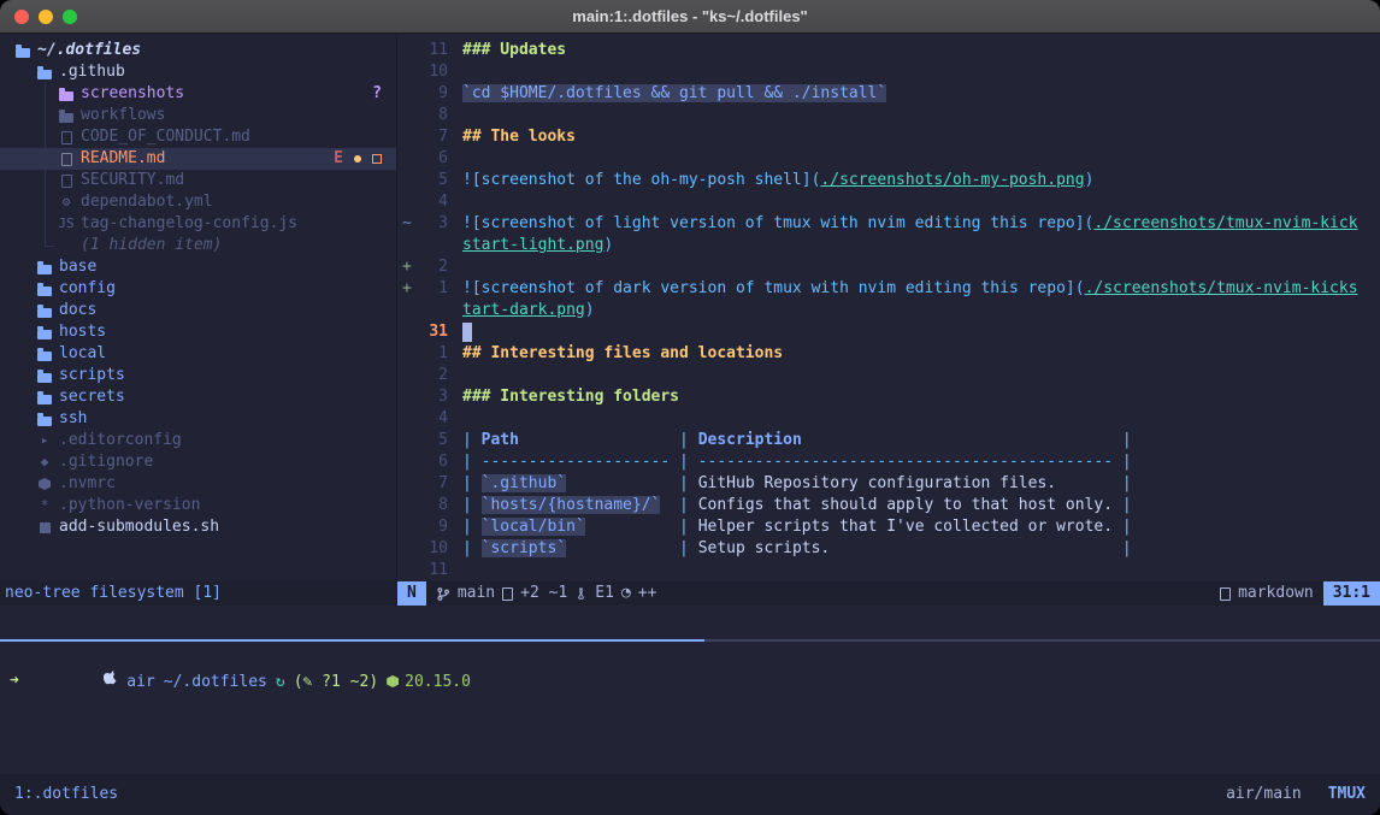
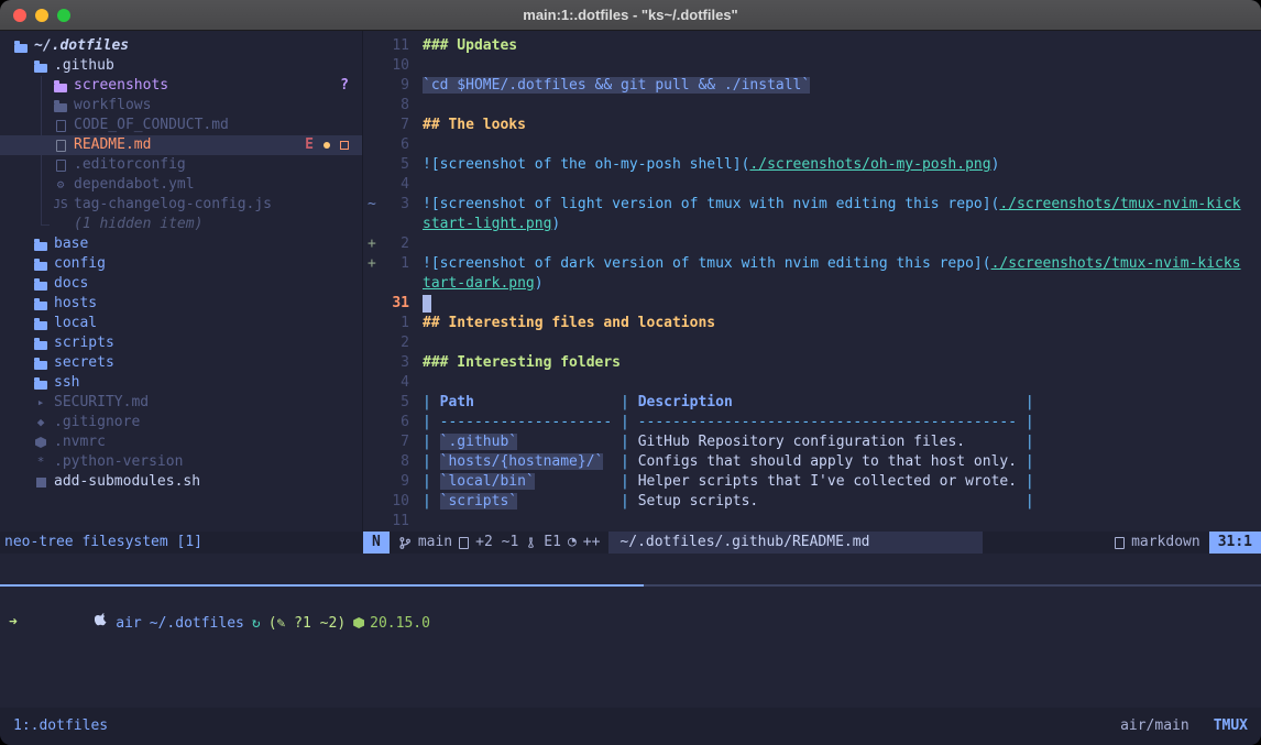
  main:1:.dotfiles - "ks~/.dotfiles"
  ~/.dotfiles
  .github
  screenshots
  ?
  workflows
  CODE_OF_CONDUCT.md
  README.md
  E
- SECURITY.md
+ .editorconfig
  ⚙
  dependabot.yml
  JS
  tag-changelog-config.js
  (1 hidden item)
  base
  config
  docs
  hosts
  local
  scripts
  secrets
  ssh
  ▸
- .editorconfig
+ SECURITY.md
  ◆
  .gitignore
  .nvmrc
  *
  .python-version
  add-submodules.sh
  neo-tree filesystem [1]
  11
  ### Updates
  10
  9
  `cd $HOME/.dotfiles && git pull && ./install`
  8
  7
  ## The looks
  6
  5
  ![screenshot of the oh-my-posh shell](./screenshots/oh-my-posh.png)
  4
  ~
  3
  ![screenshot of light version of tmux with nvim editing this repo](./screenshots/tmux-nvim-kick
  start-light.png)
  +
  2
  +
  1
  ![screenshot of dark version of tmux with nvim editing this repo](./screenshots/tmux-nvim-kicks
  tart-dark.png)
  31
  1
  ## Interesting files and locations
  2
  3
  ### Interesting folders
  4
  5
  | Path | Description |
  6
  | -------------------- | -------------------------------------------- |
  7
  | `.github` | GitHub Repository configuration files. |
  8
  | `hosts/{hostname}/` | Configs that should apply to that host only. |
  9
  | `local/bin` | Helper scripts that I've collected or wrote. |
  10
  | `scripts` | Setup scripts. |
  11
  N
  main
  +2 ~1
  E1
  ◔
  ++
+ ~/.dotfiles/.github/README.md
  markdown
  31:1
  air
  ~/.dotfiles
  ↻
  (✎ ?1 ~2)
  20.15.0
  ➜
  1:.dotfiles
  air/main
  TMUX
